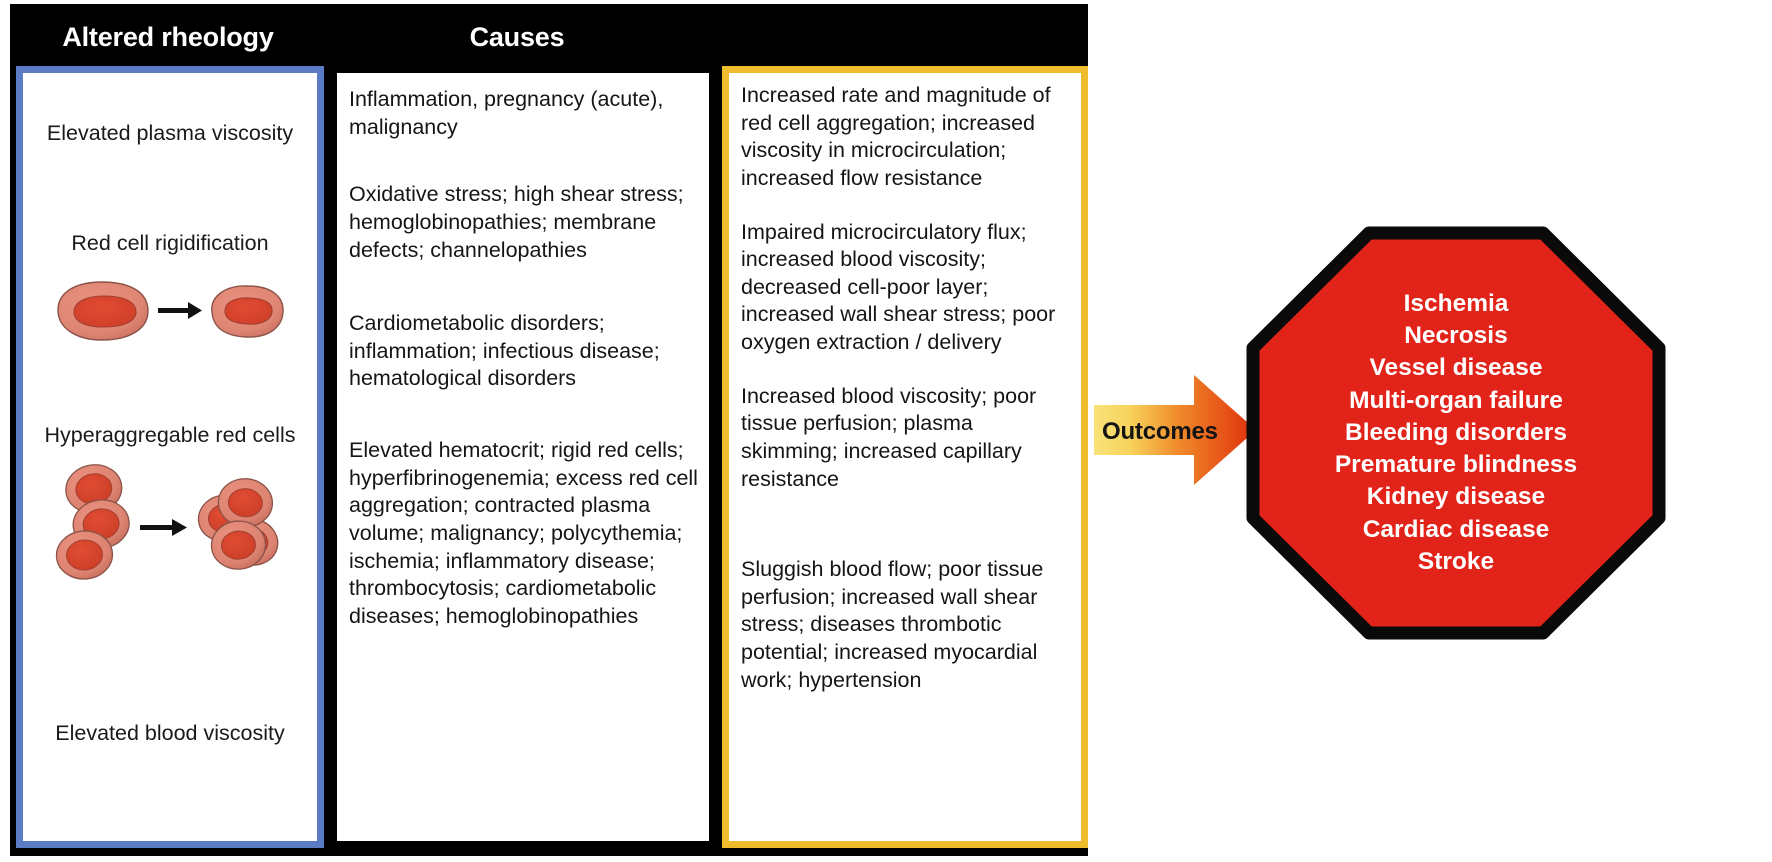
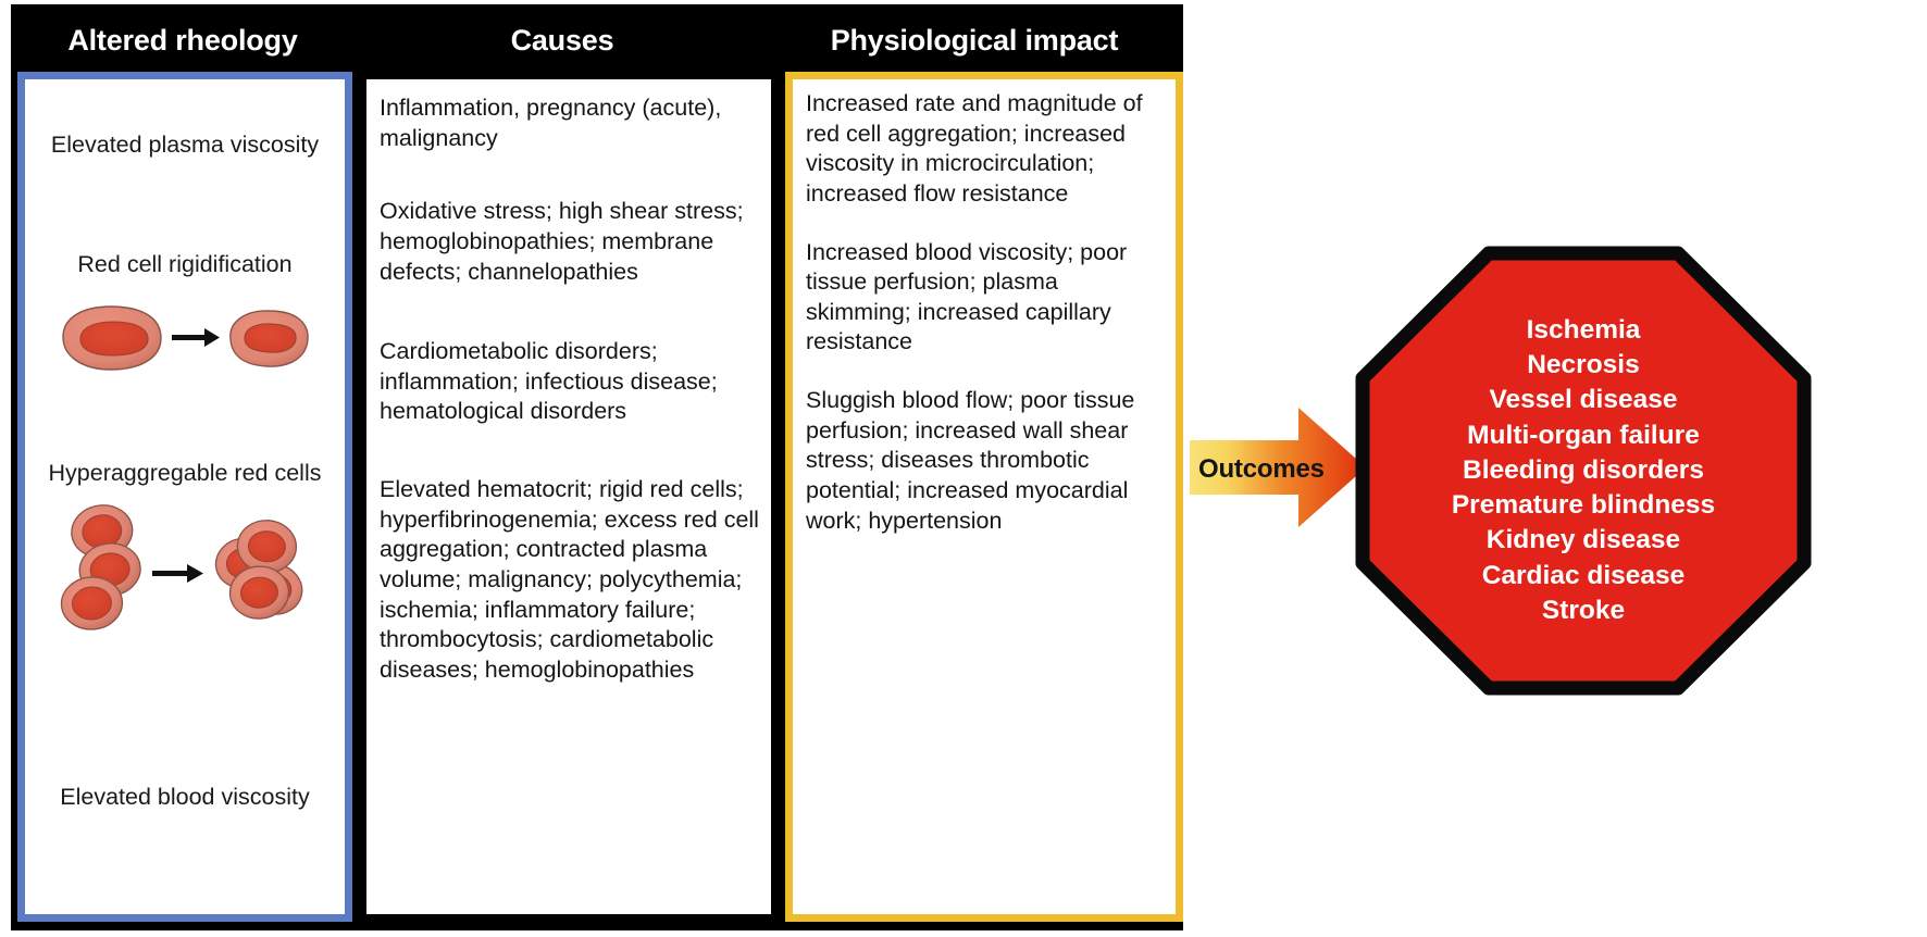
  Altered rheology
  Causes
+ Physiological impact
  Elevated plasma viscosity
  Red cell rigidification
  Hyperaggregable red cells
  Elevated blood viscosity
  Inflammation, pregnancy (acute), malignancy
  Oxidative stress; high shear stress; hemoglobinopathies; membrane defects; channelopathies
  Cardiometabolic disorders; inflammation; infectious disease; hematological disorders
- Elevated hematocrit; rigid red cells; hyperfibrinogenemia; excess red cell aggregation; contracted plasma volume; malignancy; polycythemia; ischemia; inflammatory disease; thrombocytosis; cardiometabolic diseases; hemoglobinopathies
+ Elevated hematocrit; rigid red cells; hyperfibrinogenemia; excess red cell aggregation; contracted plasma volume; malignancy; polycythemia; ischemia; inflammatory failure; thrombocytosis; cardiometabolic diseases; hemoglobinopathies
  Increased rate and magnitude of red cell aggregation; increased viscosity in microcirculation; increased flow resistance
- Impaired microcirculatory flux; increased blood viscosity; decreased cell-poor layer; increased wall shear stress; poor oxygen extraction / delivery
  Increased blood viscosity; poor tissue perfusion; plasma skimming; increased capillary resistance
  Sluggish blood flow; poor tissue perfusion; increased wall shear stress; diseases thrombotic potential; increased myocardial work; hypertension
  Outcomes
  Ischemia
  Necrosis
  Vessel disease
  Multi-organ failure
  Bleeding disorders
  Premature blindness
  Kidney disease
  Cardiac disease
  Stroke
